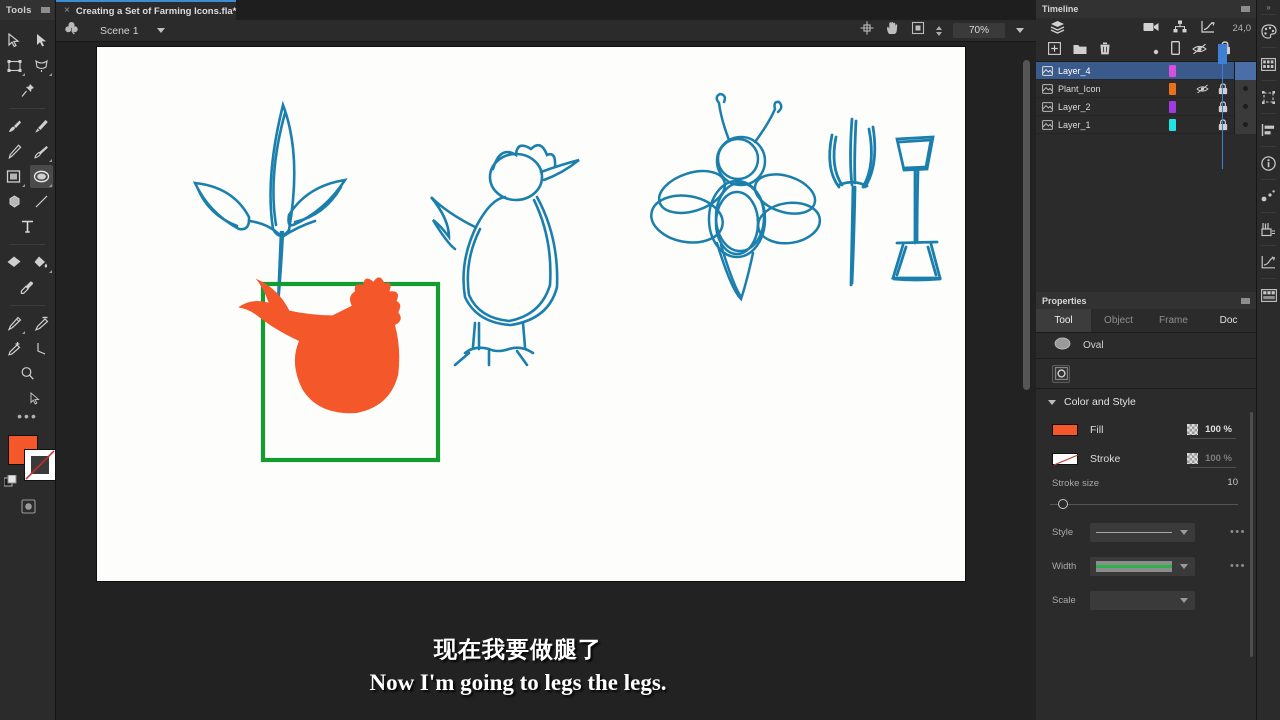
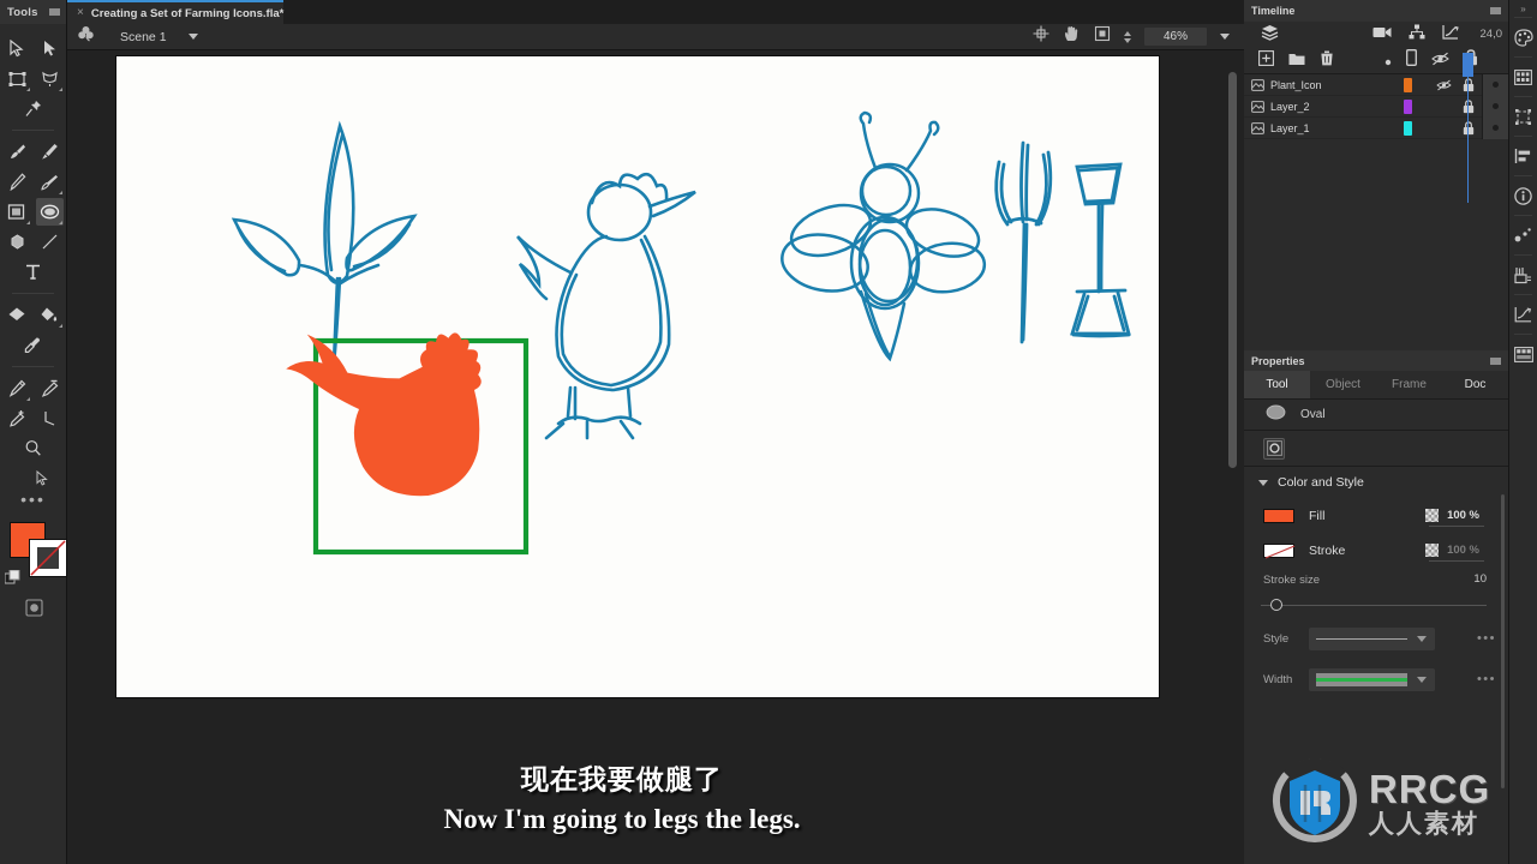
  Tools
  •••
  ×
  Creating a Set of Farming Icons.fla*
  Scene 1
- 70%
+ 46%
  现在我要做腿了
  Now I'm going to legs the legs.
  Timeline
  24,0
- Layer_4
  Plant_Icon
  Layer_2
  Layer_1
  Properties
  Tool
  Object
  Frame
  Doc
  Oval
  Color and Style
  Fill
  100 %
  Stroke
  100 %
  Stroke size
  10
  Style
  •••
  Width
  •••
- Scale
  »
+ RRCG
+ 人人素材
